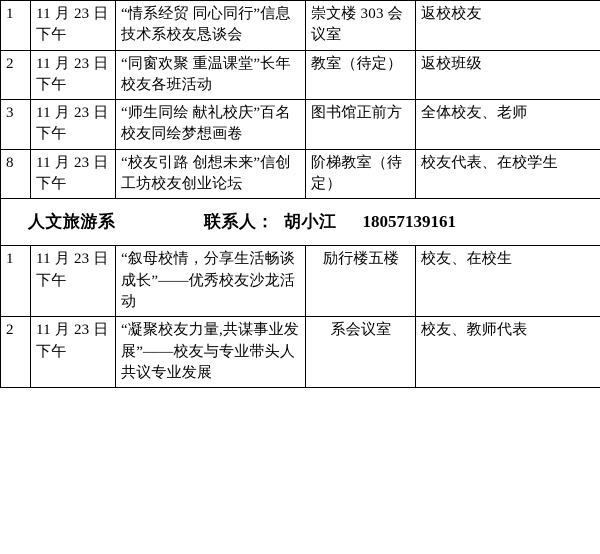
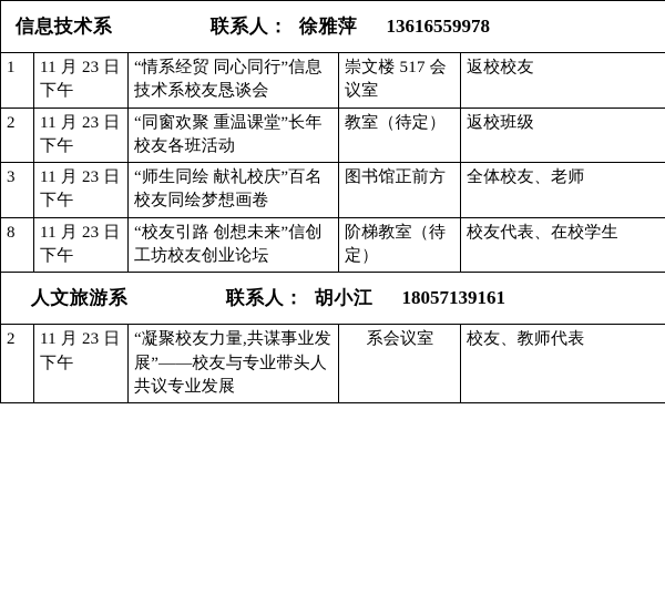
+ 信息技术系 联系人： 徐雅萍 13616559978
- 1	11 月 23 日下午	“情系经贸 同心同行”信息技术系校友恳谈会	崇文楼 303 会议室	返校校友
+ 1	11 月 23 日下午	“情系经贸 同心同行”信息技术系校友恳谈会	崇文楼 517 会议室	返校校友
  2	11 月 23 日下午	“同窗欢聚 重温课堂”长年校友各班活动	教室（待定）	返校班级
  3	11 月 23 日下午	“师生同绘 献礼校庆”百名校友同绘梦想画卷	图书馆正前方	全体校友、老师
  8	11 月 23 日下午	“校友引路 创想未来”信创工坊校友创业论坛	阶梯教室（待定）	校友代表、在校学生
  人文旅游系 联系人： 胡小江 18057139161
- 1	11 月 23 日下午	“叙母校情，分享生活畅谈成长”——优秀校友沙龙活动	励行楼五楼	校友、在校生
  2	11 月 23 日下午	“凝聚校友力量,共谋事业发展”——校友与专业带头人共议专业发展	系会议室	校友、教师代表
